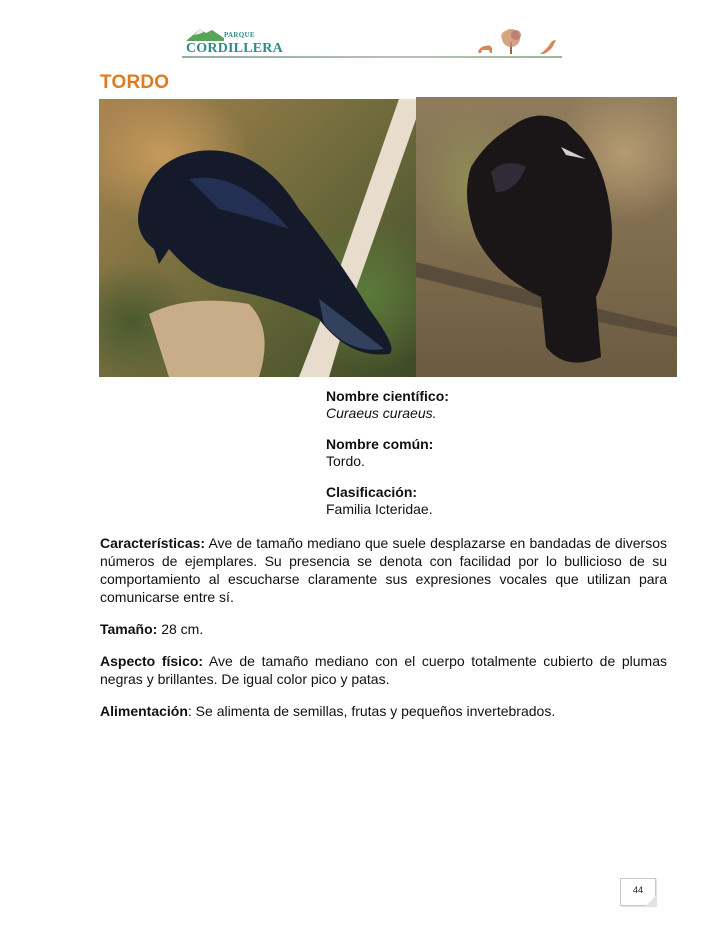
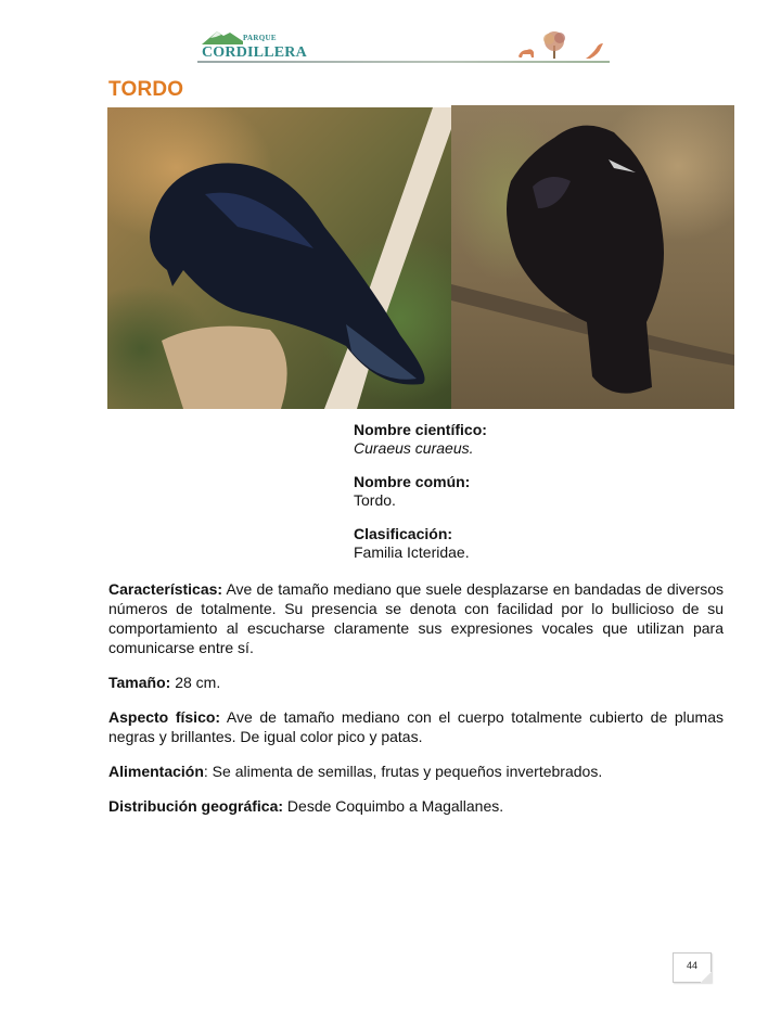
  PARQUE
  CORDILLERA
  TORDO
  Nombre científico:
  Curaeus curaeus.
  Nombre común:
  Tordo.
  Clasificación:
  Familia Icteridae.
- Características: Ave de tamaño mediano que suele desplazarse en bandadas de diversos números de ejemplares. Su presencia se denota con facilidad por lo bullicioso de su comportamiento al escucharse claramente sus expresiones vocales que utilizan para comunicarse entre sí.
+ Características: Ave de tamaño mediano que suele desplazarse en bandadas de diversos números de totalmente. Su presencia se denota con facilidad por lo bullicioso de su comportamiento al escucharse claramente sus expresiones vocales que utilizan para comunicarse entre sí.
  Tamaño: 28 cm.
  Aspecto físico: Ave de tamaño mediano con el cuerpo totalmente cubierto de plumas negras y brillantes. De igual color pico y patas.
  Alimentación: Se alimenta de semillas, frutas y pequeños invertebrados.
+ Distribución geográfica: Desde Coquimbo a Magallanes.
  44
